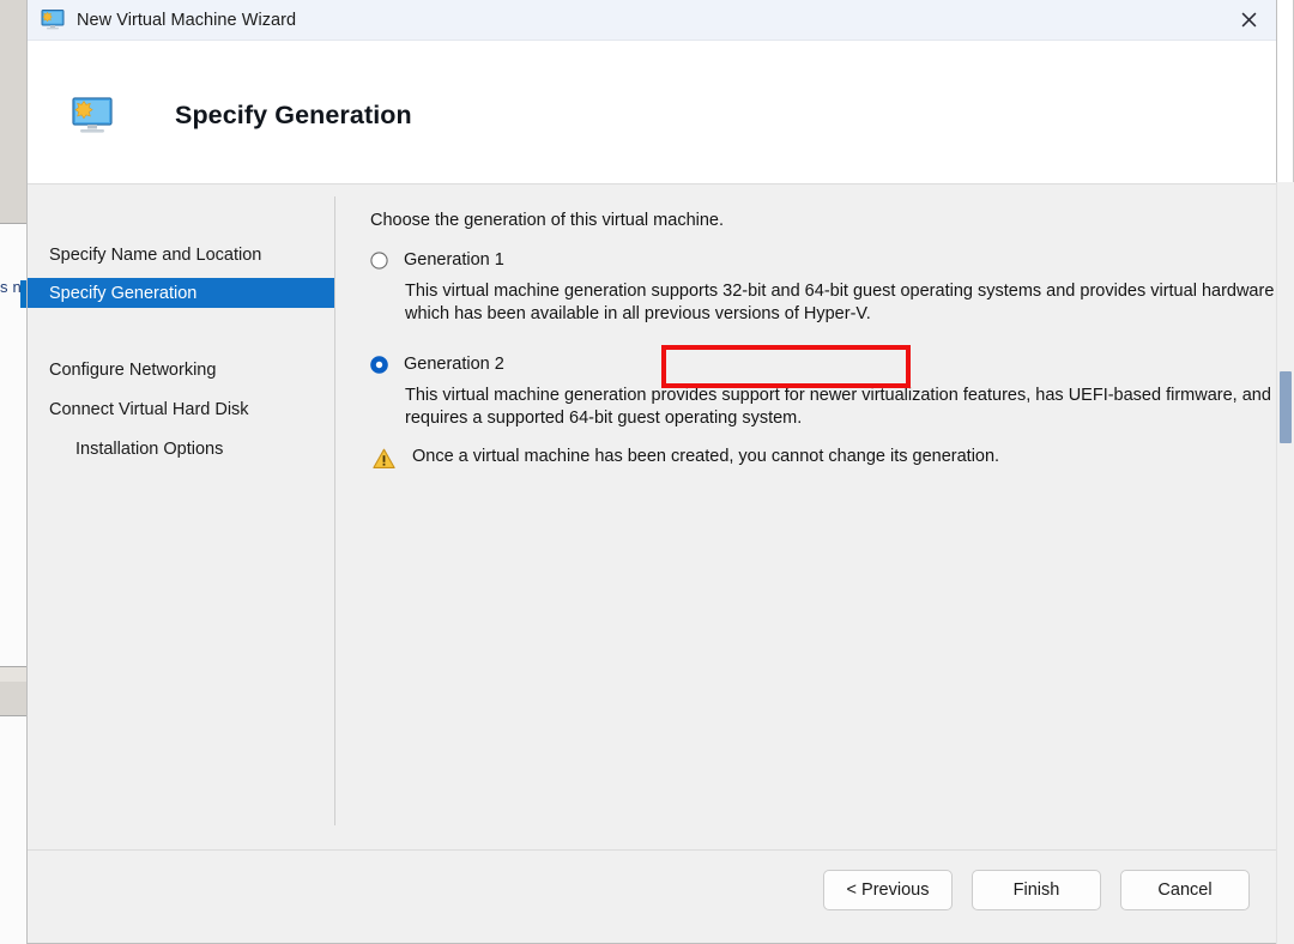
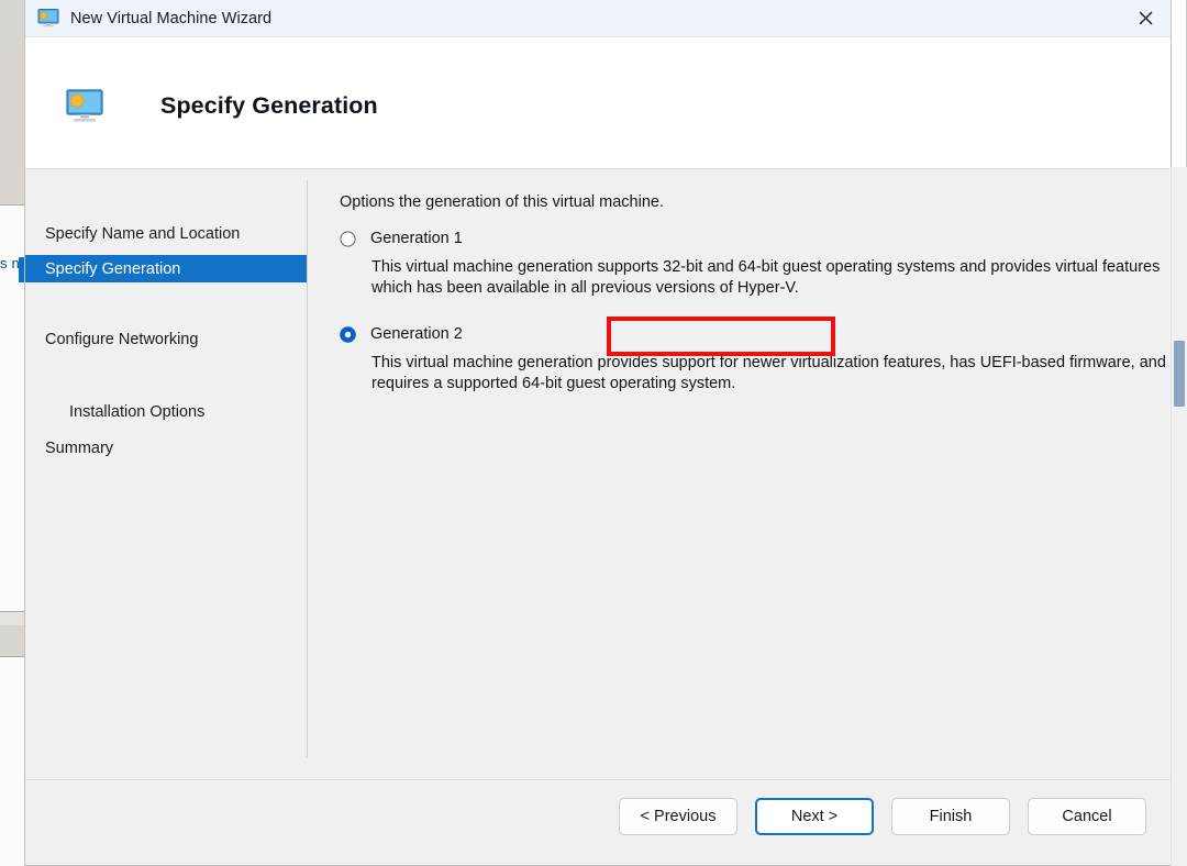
  New Virtual Machine Wizard
  Specify Generation
  Specify Name and Location
  Specify Generation
  Configure Networking
- Connect Virtual Hard Disk
  Installation Options
+ Summary
- Choose the generation of this virtual machine.
+ Options the generation of this virtual machine.
  Generation 1
- This virtual machine generation supports 32-bit and 64-bit guest operating systems and provides virtual hardware which has been available in all previous versions of Hyper-V.
+ This virtual machine generation supports 32-bit and 64-bit guest operating systems and provides virtual features which has been available in all previous versions of Hyper-V.
  Generation 2
  This virtual machine generation provides support for newer virtualization features, has UEFI-based firmware, and requires a supported 64-bit guest operating system.
- Once a virtual machine has been created, you cannot change its generation.
  < Previous
+ Next >
  Finish
  Cancel
